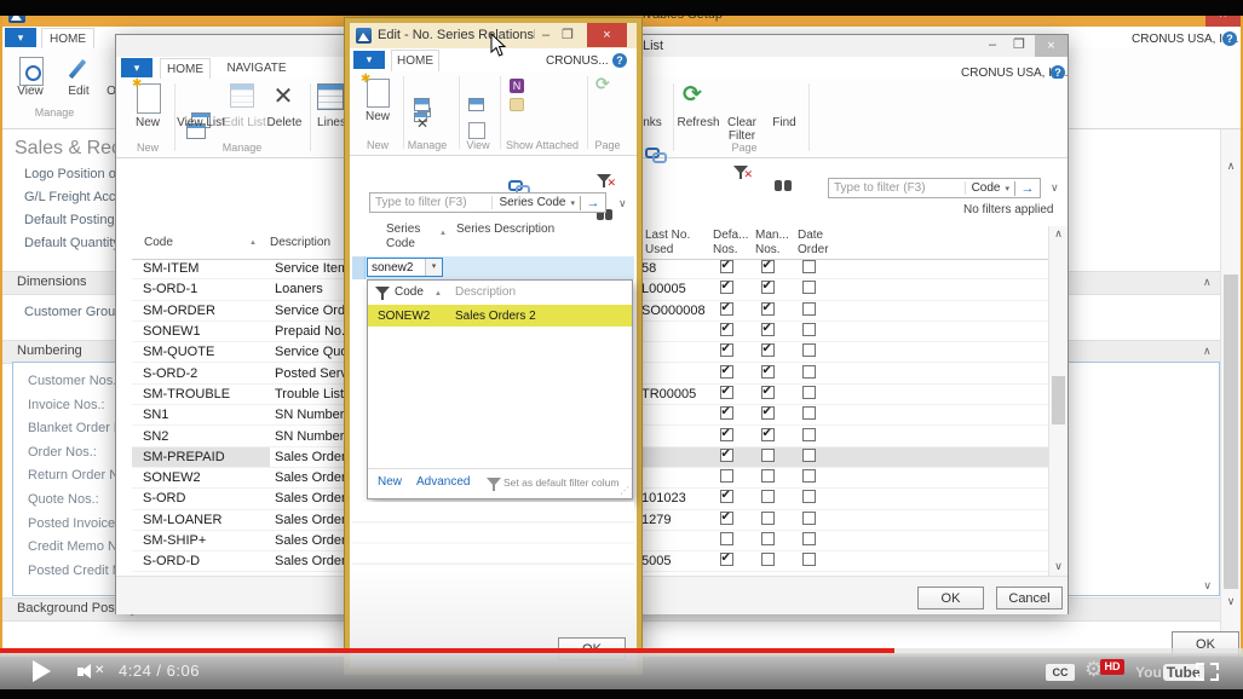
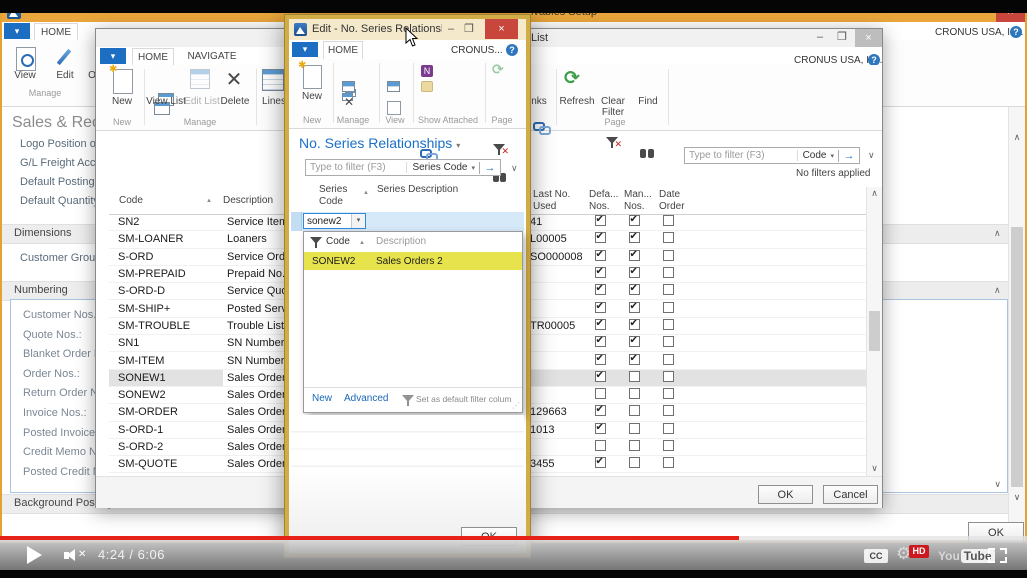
  ▾
  HOME
  CRONUS USA, I
  ?
  View
  Edit
  O
  Manage
  Logo Position o
  G/L Freight Acc
  Default Posting
  Default Quantit
  Dimensions
  ∧
  Customer Grou
  Numbering
  ∧
  Customer Nos
- Invoice Nos.:
+ Quote Nos.:
  Blanket Order
  Order Nos.:
- Quote Nos.:
+ Invoice Nos.:
  Posted Invoice
  Credit Memo N
  Posted Credit
  ∨
  Background Pos
  ∧
  ∨
  OK
  List
  –
  ❐
  ×
  ▾
  HOME
  NAVIGATE
  CRONUS USA,.
  ?
  ✱
  New
  New
  View List
  Edit List
  ✕
  Delete
  Manage
  Lines
  nks
  ⟳
  Refresh
  ✕
  Clear Filter
  Find
  Page
  Type to filter (F3)
  Code
  →
  ∨
  No filters applied
  Code
  Description
  Last No. Used
  Defa... Nos.
  Man... Nos.
  Date Order
- SM-ITEM
+ SN2
  Service Item
- 58
+ 41
- S-ORD-1
+ SM-LOANER
  Loaners
  L00005
- SM-ORDER
+ S-ORD
  Service Ord
  SO000008
- SONEW1
+ SM-PREPAID
  Prepaid No.
- SM-QUOTE
+ S-ORD-D
- S-ORD-2
+ SM-SHIP+
  SM-TROUBLE
  Trouble List
  TR00005
  SN1
  SN Number
- SN2
+ SM-ITEM
  SN Number
- SM-PREPAID
+ SONEW1
  Sales Order
  SONEW2
  Sales Order
- S-ORD
+ SM-ORDER
- 101023
+ 129663
- SM-LOANER
+ S-ORD-1
  Sales Order
- 1279
+ 1013
- SM-SHIP+
+ S-ORD-2
  Sales Order
- S-ORD-D
+ SM-QUOTE
- 5005
+ 3455
  ∧
  ∨
  OK
  Cancel
  Edit - No. Series Rlations
  –
  ❐
  ×
  ▾
  HOME
  CRONUS...
  ?
  ✱
  New
  New
  ✕
  Manage
  View
  N
  Show Attached
  ⟳
  ✕
  Page
+ No. Series Relationships ▾
  Type to filter (F3)
  Series Code
  →
  ∨
  Series
  Code
  Series Description
  sonew2
  Code
  Description
  SONEW2
  Sales Orders 2
  New
  Advanced
  Set as default filter colum
  ⋰
  ✕
  4:24 / 6:06
  CC
  ⚙
  HD
  You Tube
